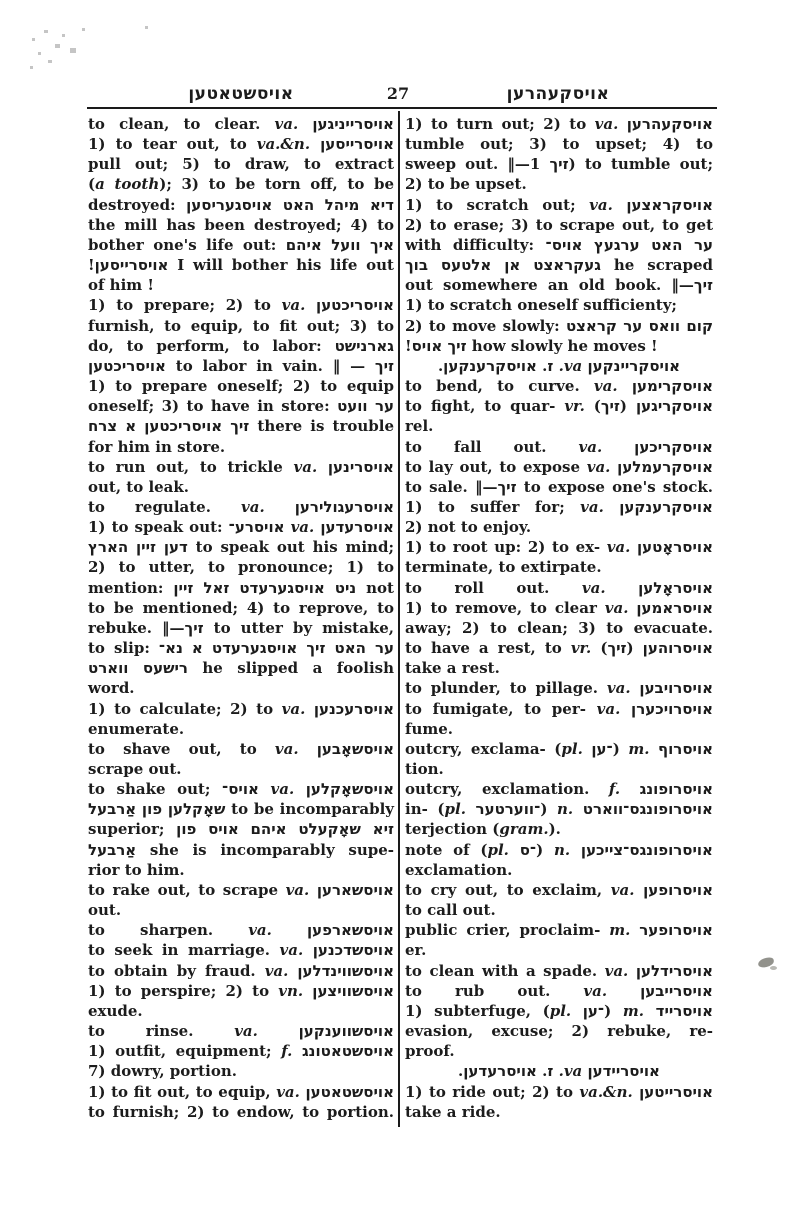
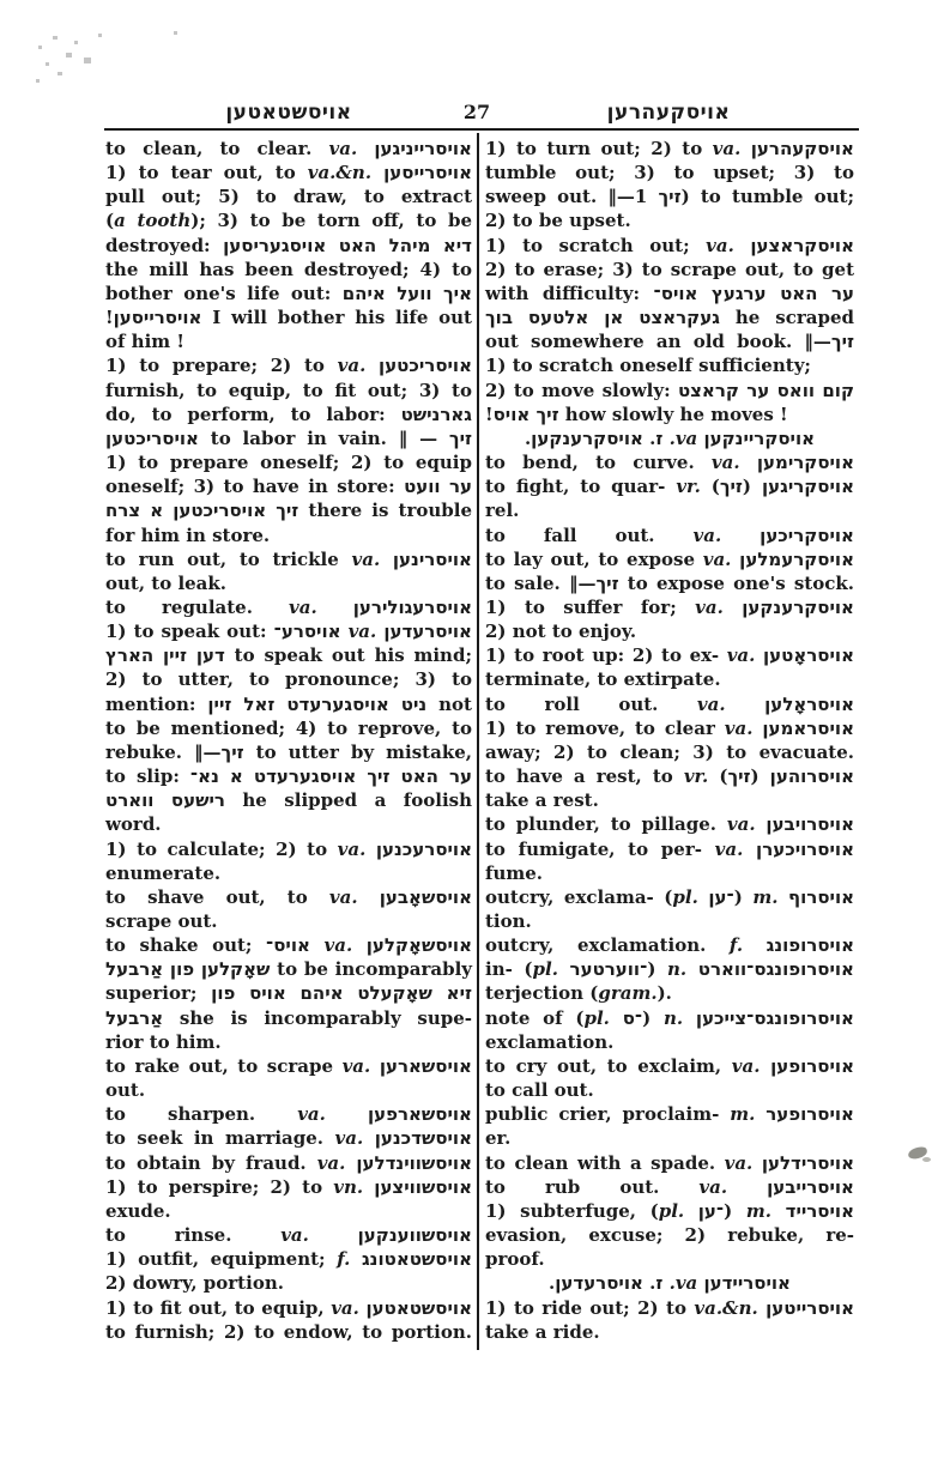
  אויסשטאטען
  27
  אויסקעהרען
  to clean, to clear. va. אויסרייניגען
  1) to tear out, to va.&n. אויסרייסען
  pull out; 5) to draw, to extract
  (a tooth); 3) to be torn off, to be
  destroyed: דיא מיהל האט אויסגעריסען
  the mill has been destroyed; 4) to
  bother one's life out: איך וועל איהם
  אויסרייסען! I will bother his life out
  of him !
  1) to prepare; 2) to va. אויסריכטען
  furnish, to equip, to fit out; 3) to
  do, to perform, to labor: גארנישט
  אויסריכטען to labor in vain. ‖ — זיך
  1) to prepare oneself; 2) to equip
  oneself; 3) to have in store: ער וועט
  זיך אויסריכטען א צרח there is trouble
  for him in store.
  to run out, to trickle va. אויסרינען
  out, to leak.
  to regulate. va. אויסרעגולירען
  1) to speak out: אויסרע־ va. אויסרעדען
  דען זיין הארץ to speak out his mind;
- 2) to utter, to pronounce; 1) to
+ 2) to utter, to pronounce; 3) to
  mention: ניט אויסגערעדט זאל זיין not
  to be mentioned; 4) to reprove, to
  rebuke. ‖—זיך to utter by mistake,
  to slip: ער האט זיך אויסגערעדט א נא־
  רישעס ווארט he slipped a foolish
  word.
  1) to calculate; 2) to va. אויסרעכנען
  enumerate.
  to shave out, to va. אויסשאָבען
  scrape out.
  to shake out; אויס־ va. אויסשאָקלען
  שאָקלען פון אַרבעל to be incomparably
  superior; זיא שאָקעלט איהם אויס פון
  אַרבעל she is incomparably supe-
  rior to him.
  to rake out, to scrape va. אויסשארען
  out.
  to sharpen. va. אויסשארפען
  to seek in marriage. va. אויסשדכנען
  to obtain by fraud. va. אויסשווינדלען
  1) to perspire; 2) to vn. אויסשוויצען
  exude.
  to rinse. va. אויסשווענקען
  1) outfit, equipment; f. אויסשטאטונג
- 7) dowry, portion.
+ 2) dowry, portion.
  1) to fit out, to equip, va. אויסשטאטען
  to furnish; 2) to endow, to portion.
  1) to turn out; 2) to va. אויסקעהרען
- tumble out; 3) to upset; 4) to
+ tumble out; 3) to upset; 3) to
  sweep out. ‖—זיך 1) to tumble out;
  2) to be upset.
  1) to scratch out; va. אויסקראצען
  2) to erase; 3) to scrape out, to get
  with difficulty: ער האט ערגעץ אויס־
  געקראצט אן אלטעס בוך he scraped
  out somewhere an old book. ‖—זיך
  1) to scratch oneself sufficienty;
  2) to move slowly: קום וואס ער קראצט
  זיך אויס! how slowly he moves !
  אויסקריינקען va. ז. אויסקרענקען.
  to bend, to curve. va. אויסקרימען
  to fight, to quar- vr. אויסקריגען (זיך)
  rel.
  to fall out. va. אויסקריכען
  to lay out, to expose va. אויסקרעמלען
  to sale. ‖—זיך to expose one's stock.
  1) to suffer for; va. אויסקרענקען
  2) not to enjoy.
  1) to root up: 2) to ex- va. אויסראָטען
  terminate, to extirpate.
  to roll out. va. אויסראָלען
  1) to remove, to clear va. אויסראמען
  away; 2) to clean; 3) to evacuate.
  to have a rest, to vr. אויסרוהען (זיך)
  take a rest.
  to plunder, to pillage. va. אויסרויבען
  to fumigate, to per- va. אויסרויכערן
  fume.
  outcry, exclama- (pl. ־ען) m. אויסרוף
  tion.
  outcry, exclamation. f. אויסרופונג
  in- (pl. ־ווערטער) n. אויסרופונגס־ווארט
  terjection (gram.).
  note of (pl. ־ס) n. אויסרופונגס־צייכען
  exclamation.
  to cry out, to exclaim, va. אויסרופען
  to call out.
  public crier, proclaim- m. אויסרופער
  er.
  to clean with a spade. va. אויסרידלען
  to rub out. va. אויסרייבען
  1) subterfuge, (pl. ־ען) m. אויסרייד
  evasion, excuse; 2) rebuke, re-
  proof.
  אויסריידען va. ז. אויסרעדען.
  1) to ride out; 2) to va.&n. אויסרייטען
  take a ride.
